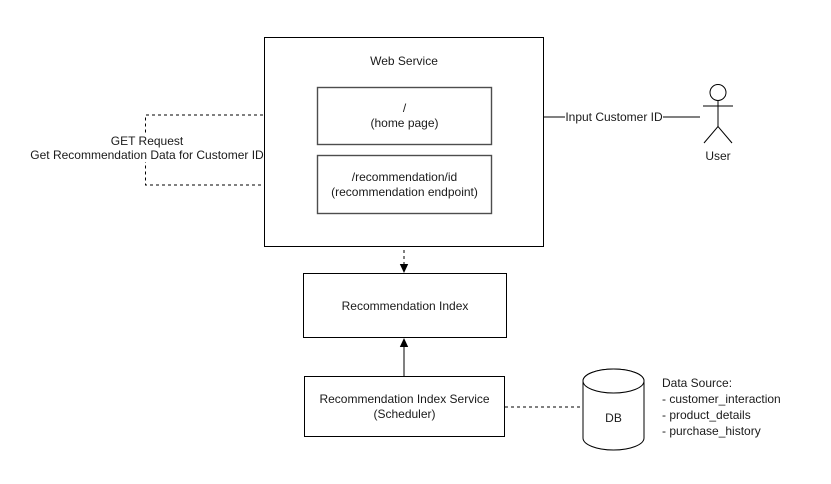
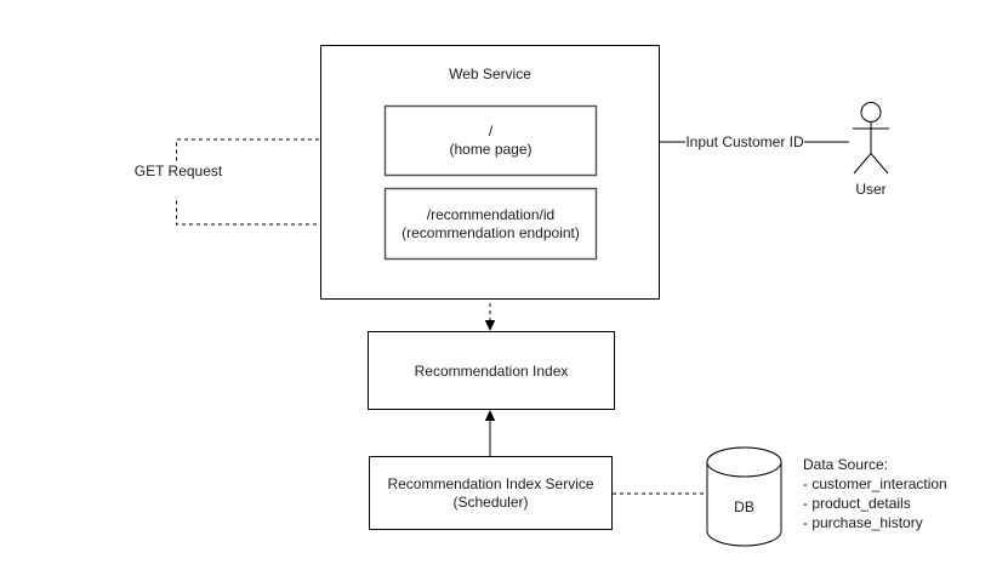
  Web Service
  /
  (home page)
  /recommendation/id
  (recommendation endpoint)
  Recommendation Index
  Recommendation Index Service
  (Scheduler)
  DB
  Data Source:
  - customer_interaction
  - product_details
  - purchase_history
  User
  Input Customer ID
  GET Request
- Get Recommendation Data for Customer ID
